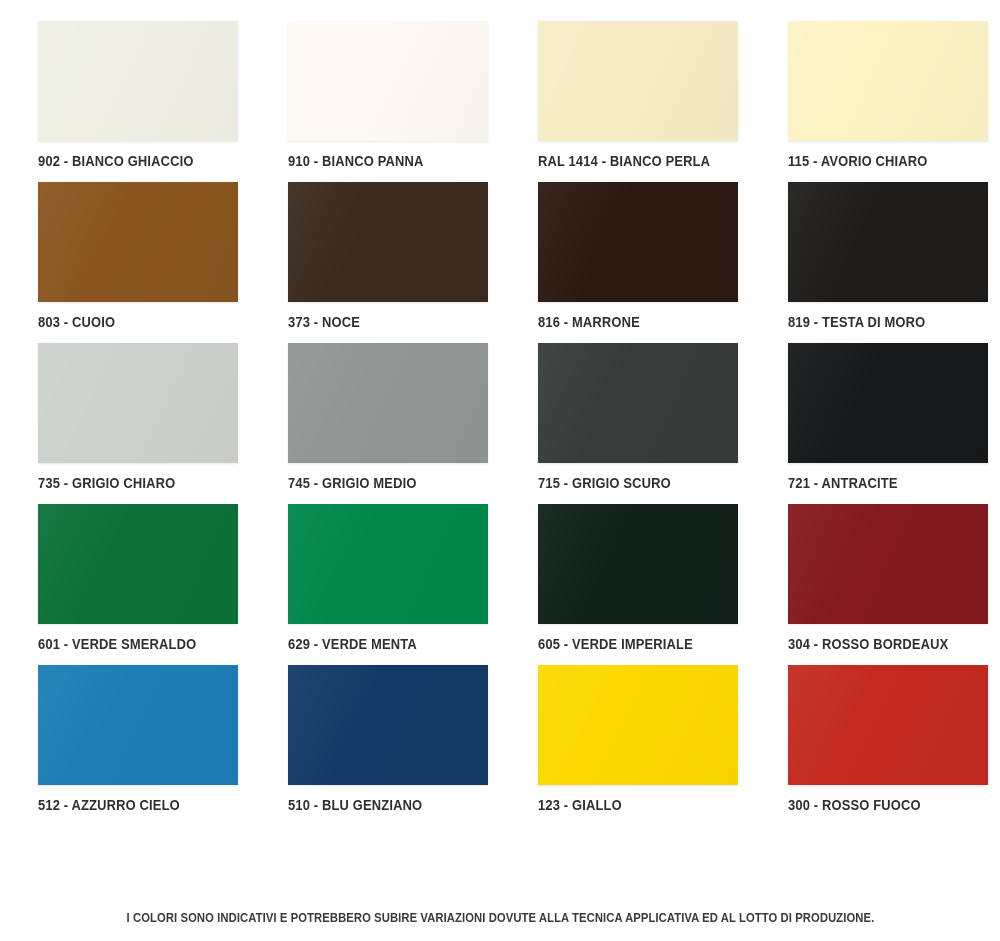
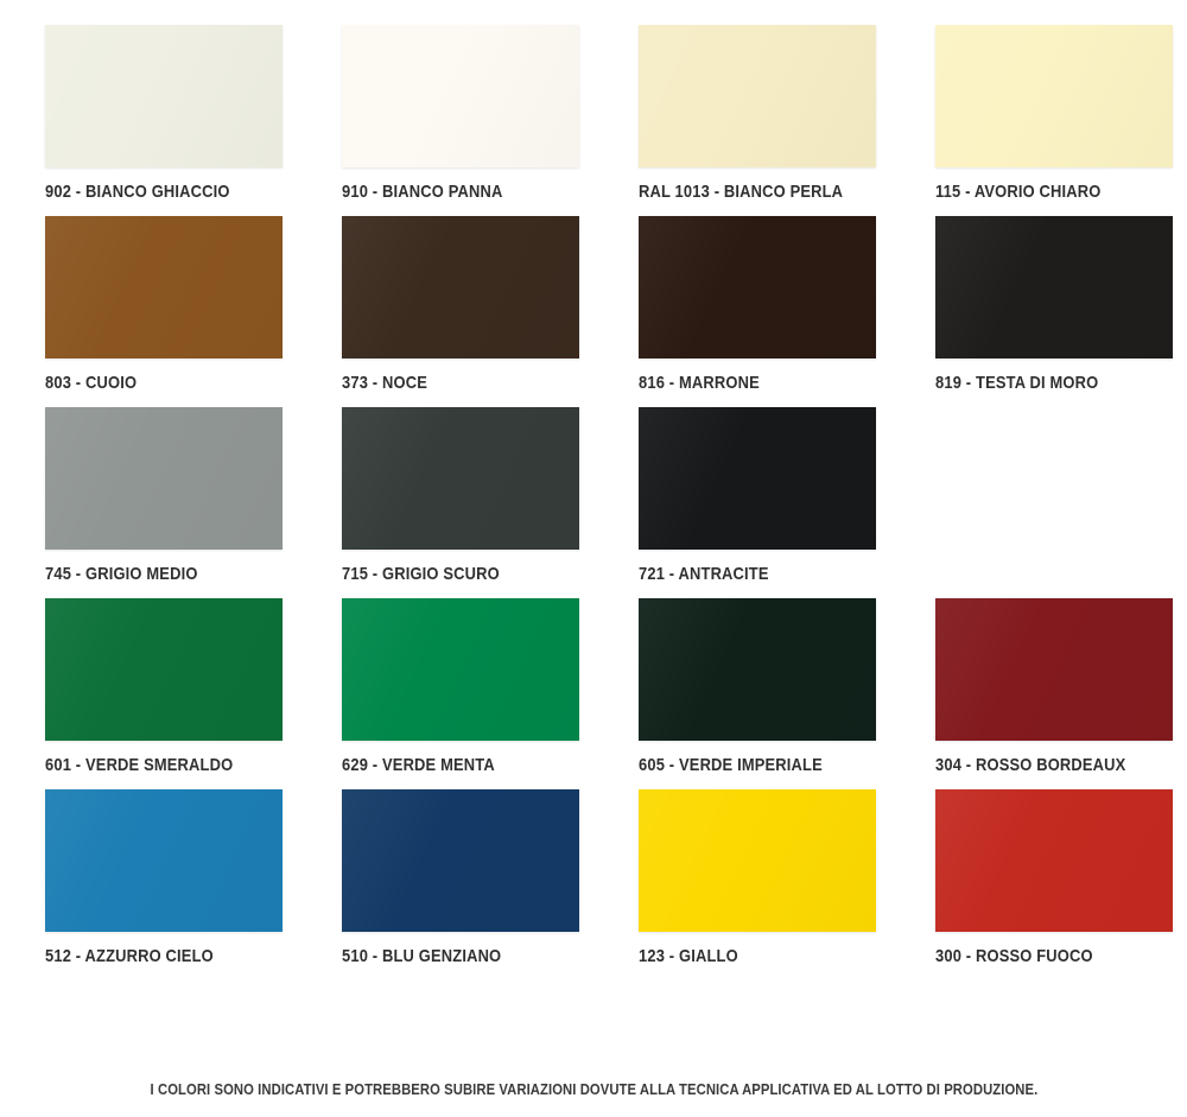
  902 - BIANCO GHIACCIO
  910 - BIANCO PANNA
- RAL 1414 - BIANCO PERLA
+ RAL 1013 - BIANCO PERLA
  115 - AVORIO CHIARO
  803 - CUOIO
  373 - NOCE
  816 - MARRONE
  819 - TESTA DI MORO
- 735 - GRIGIO CHIARO
  745 - GRIGIO MEDIO
  715 - GRIGIO SCURO
  721 - ANTRACITE
  601 - VERDE SMERALDO
  629 - VERDE MENTA
  605 - VERDE IMPERIALE
  304 - ROSSO BORDEAUX
  512 - AZZURRO CIELO
  510 - BLU GENZIANO
  123 - GIALLO
  300 - ROSSO FUOCO
  I COLORI SONO INDICATIVI E POTREBBERO SUBIRE VARIAZIONI DOVUTE ALLA TECNICA APPLICATIVA ED AL LOTTO DI PRODUZIONE.
